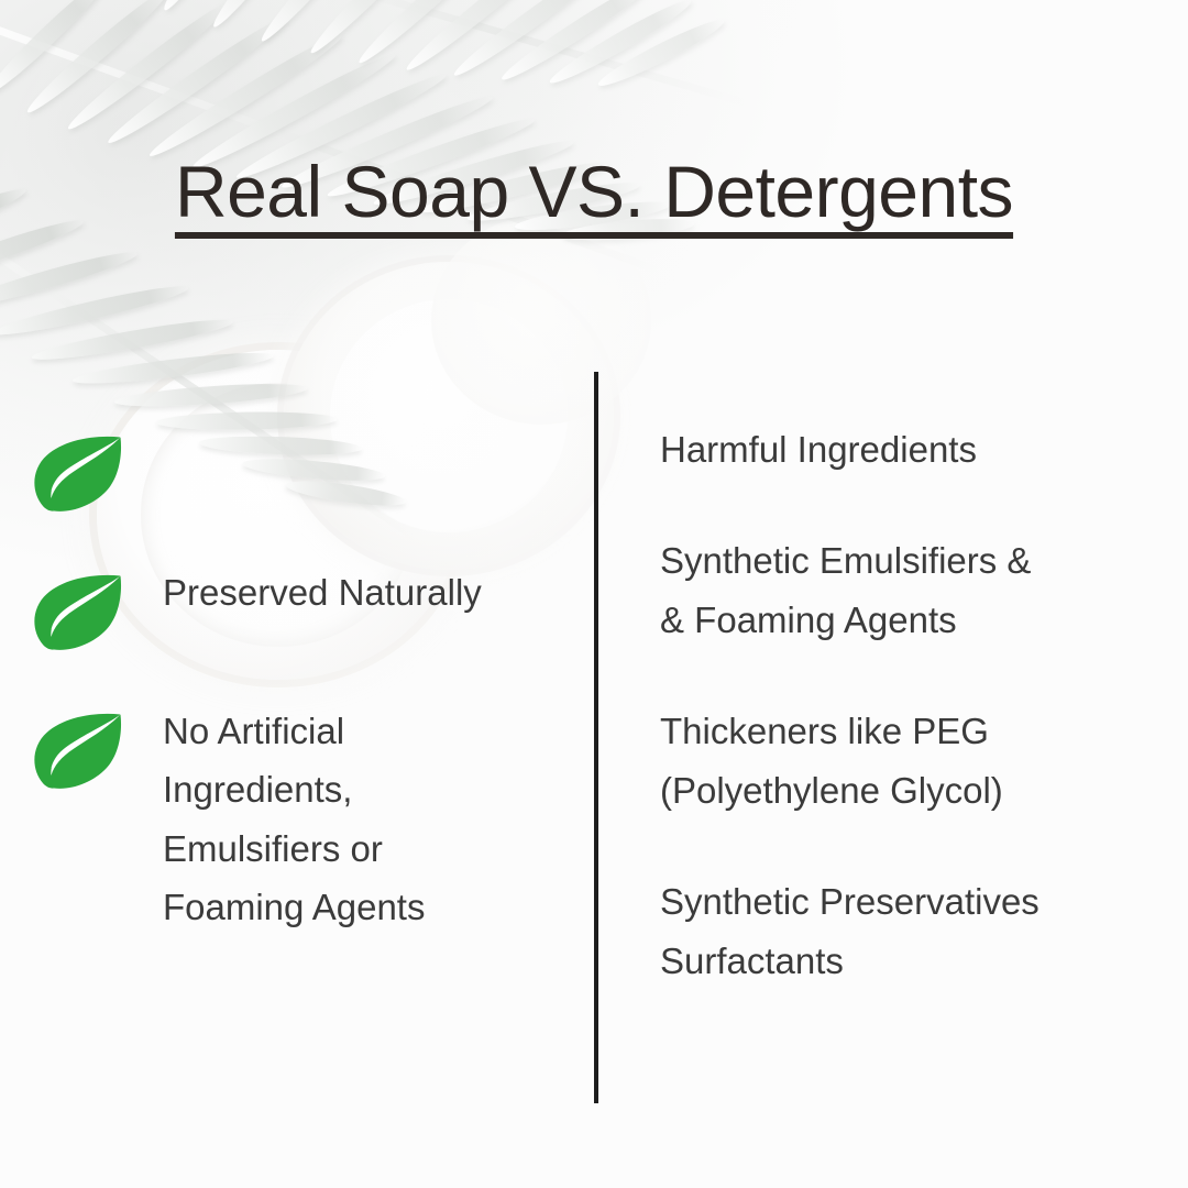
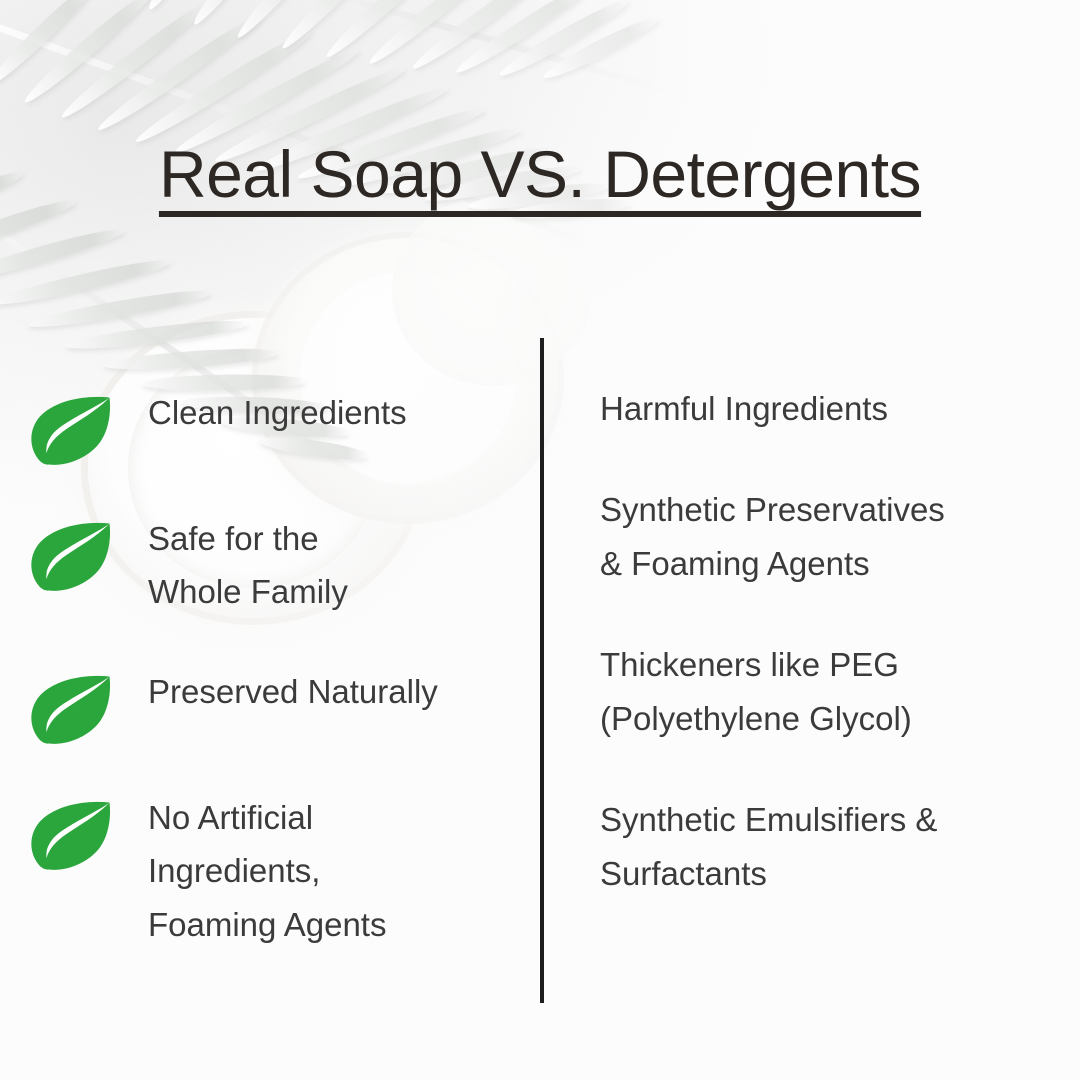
  Real Soap VS. Detergents
+ Clean Ingredients
+ Safe for the
+ Whole Family
  Preserved Naturally
  No Artificial
  Ingredients,
- Emulsifiers or
  Foaming Agents
  Harmful Ingredients
- Synthetic Emulsifiers &
+ Synthetic Preservatives
  & Foaming Agents
  Thickeners like PEG
  (Polyethylene Glycol)
- Synthetic Preservatives
+ Synthetic Emulsifiers &
  Surfactants
